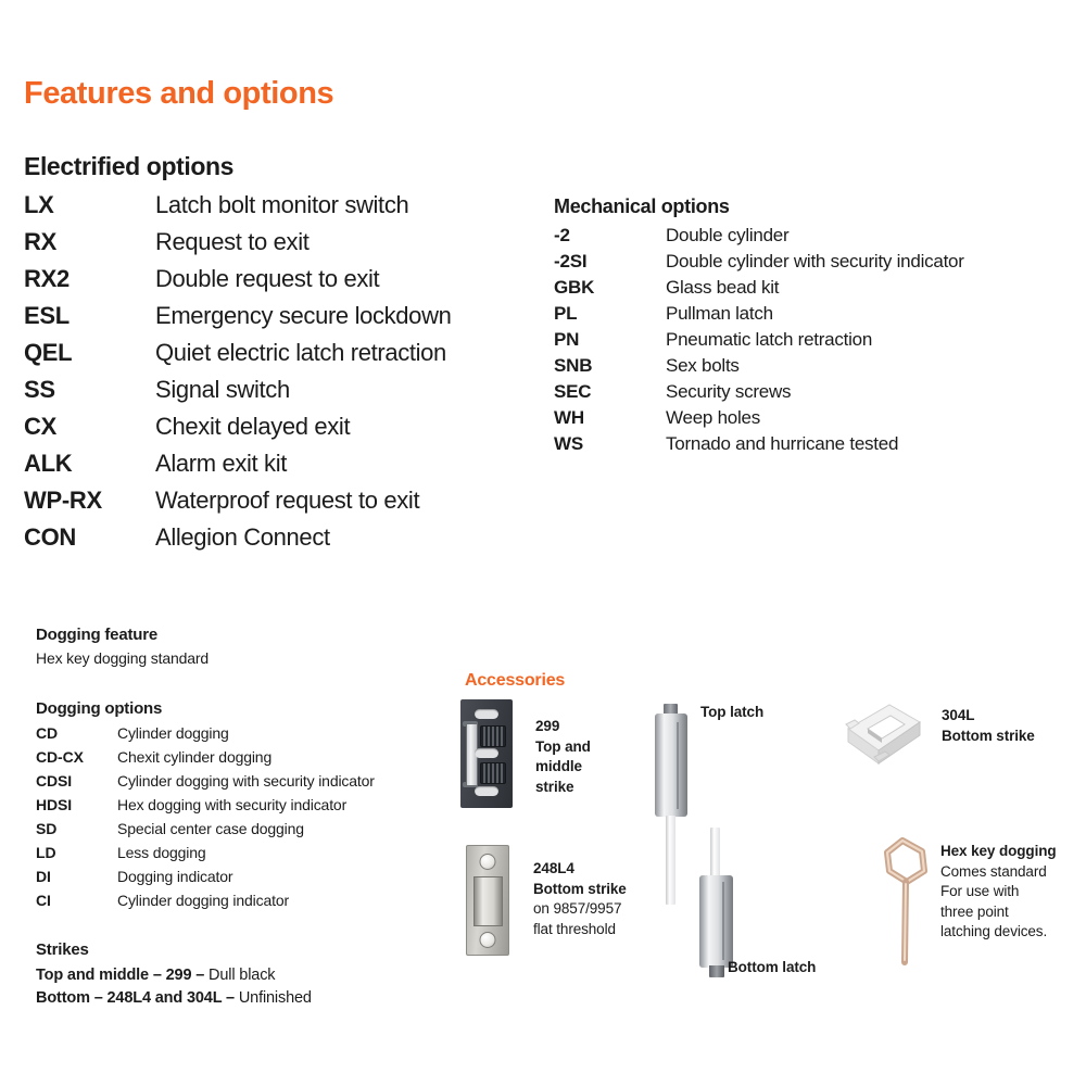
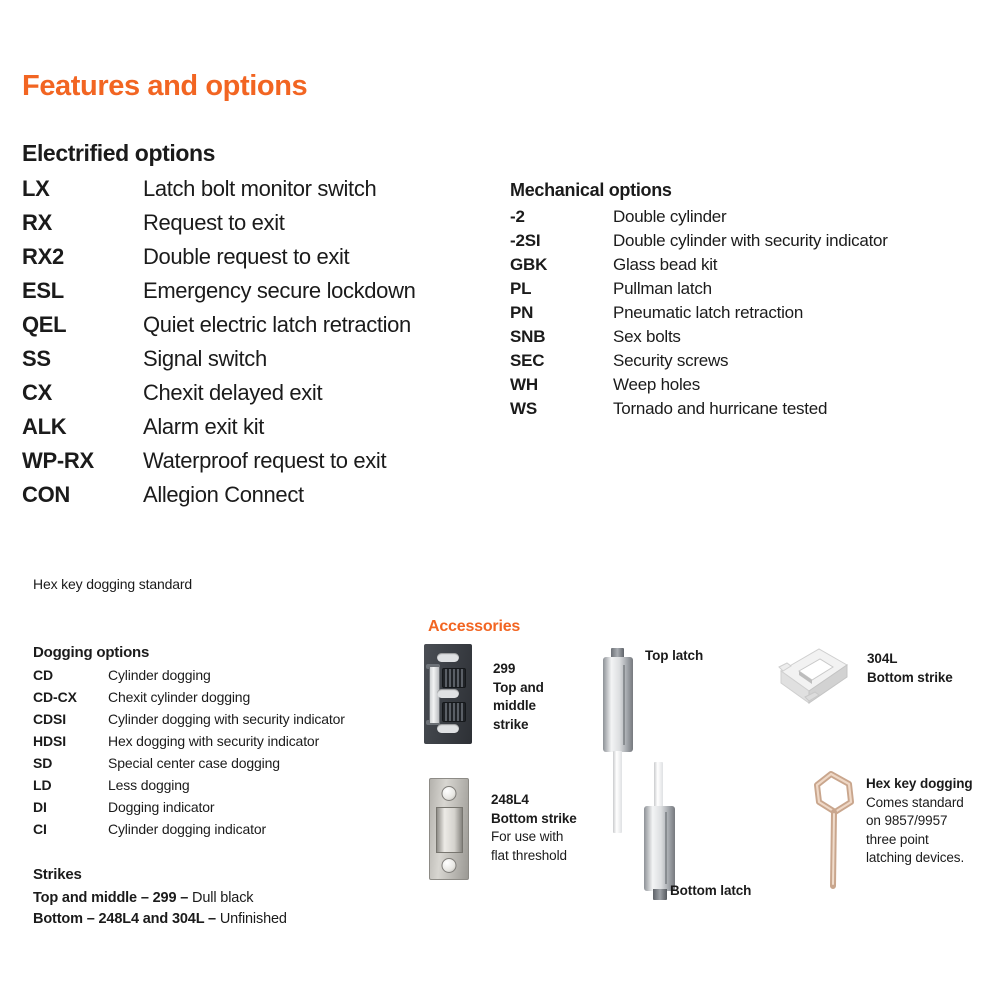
  Features and options
  Electrified options
  LX
  Latch bolt monitor switch
  RX
  Request to exit
  RX2
  Double request to exit
  ESL
  Emergency secure lockdown
  QEL
  Quiet electric latch retraction
  SS
  Signal switch
  CX
  Chexit delayed exit
  ALK
  Alarm exit kit
  WP-RX
  Waterproof request to exit
  CON
  Allegion Connect
  Mechanical options
  -2
  Double cylinder
  -2SI
  Double cylinder with security indicator
  GBK
  Glass bead kit
  PL
  Pullman latch
  PN
  Pneumatic latch retraction
  SNB
  Sex bolts
  SEC
  Security screws
  WH
  Weep holes
  WS
  Tornado and hurricane tested
- Dogging feature
  Hex key dogging standard
  Dogging options
  CD
  Cylinder dogging
  CD-CX
  Chexit cylinder dogging
  CDSI
  Cylinder dogging with security indicator
  HDSI
  Hex dogging with security indicator
  SD
  Special center case dogging
  LD
  Less dogging
  DI
  Dogging indicator
  CI
  Cylinder dogging indicator
  Strikes
  Top and middle – 299 – Dull black
  Bottom – 248L4 and 304L – Unfinished
  Accessories
  299
  Top and
  middle
  strike
  248L4
  Bottom strike
- on 9857/9957
+ For use with
  flat threshold
  Top latch
  Bottom latch
  304L
  Bottom strike
  Hex key dogging
  Comes standard
- For use with
+ on 9857/9957
  three point
  latching devices.
